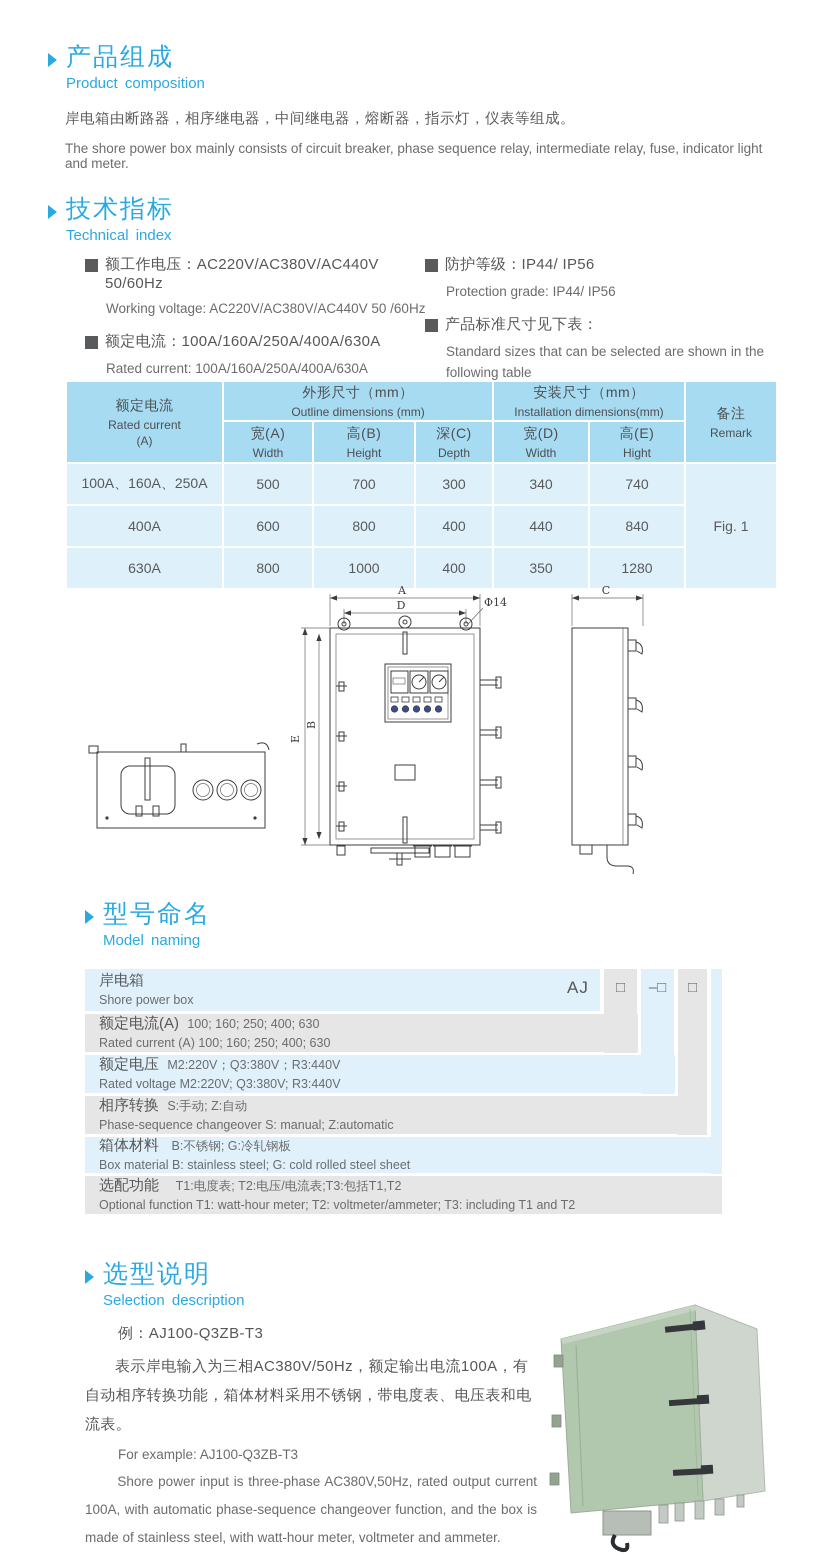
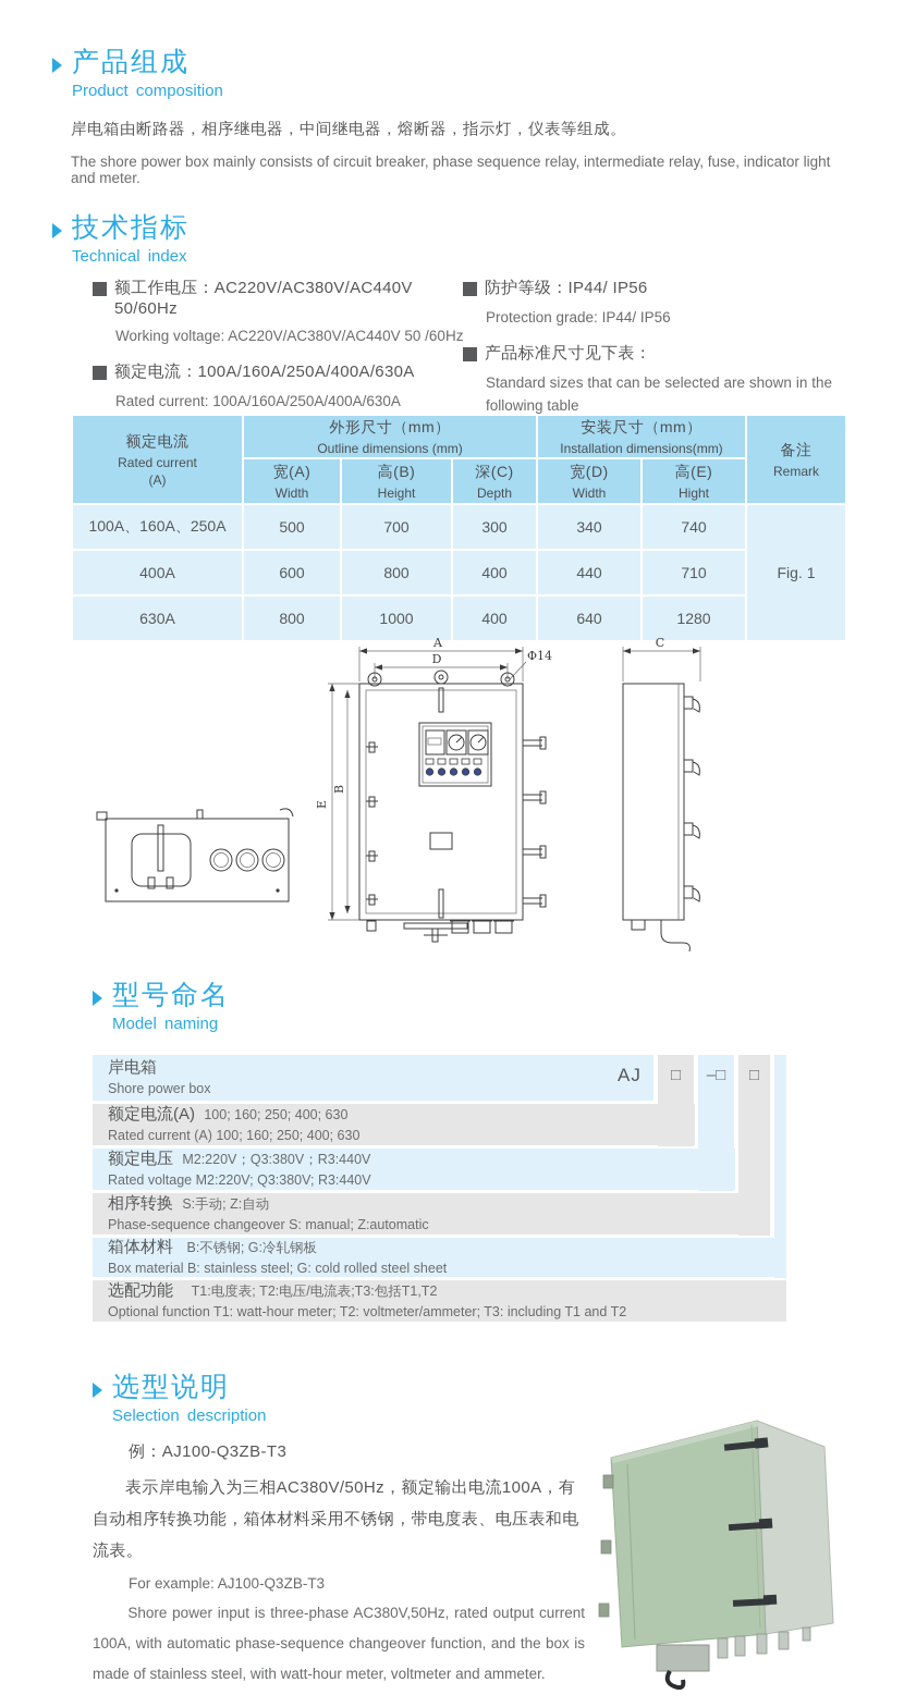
  产品组成
  Product composition
  岸电箱由断路器，相序继电器，中间继电器，熔断器，指示灯，仪表等组成。
  The shore power box mainly consists of circuit breaker, phase sequence relay, intermediate relay, fuse, indicator light and meter.
  技术指标
  Technical index
  额工作电压：AC220V/AC380V/AC440V 50/60Hz
  Working voltage: AC220V/AC380V/AC440V 50 /60Hz
  额定电流：100A/160A/250A/400A/630A
  Rated current: 100A/160A/250A/400A/630A
  防护等级：IP44/ IP56
  Protection grade: IP44/ IP56
  产品标准尺寸见下表：
  Standard sizes that can be selected are shown in the following table
  额定电流
  Rated current
  (A)
  外形尺寸（mm）
  Outline dimensions (mm)
  安装尺寸（mm）
  Installation dimensions(mm)
  备注
  Remark
  宽(A)
  Width
  高(B)
  Height
  深(C)
  Depth
  宽(D)
  Width
  高(E)
  Hight
  100A、160A、250A
  500
  700
  300
  340
  740
  Fig. 1
  400A
  600
  800
  400
  440
- 840
+ 710
  630A
  800
  1000
  400
- 350
+ 640
  1280
  A
  D
  Φ14
  C
  型号命名
  Model naming
  □
  –□
  □
  岸电箱
  Shore power box
  AJ
  额定电流(A) 100; 160; 250; 400; 630
  Rated current (A) 100; 160; 250; 400; 630
  额定电压 M2:220V；Q3:380V；R3:440V
  Rated voltage M2:220V; Q3:380V; R3:440V
  相序转换 S:手动; Z:自动
  Phase-sequence changeover S: manual; Z:automatic
  箱体材料 B:不锈钢; G:冷轧钢板
  Box material B: stainless steel; G: cold rolled steel sheet
  选配功能 T1:电度表; T2:电压/电流表;T3:包括T1,T2
  Optional function T1: watt-hour meter; T2: voltmeter/ammeter; T3: including T1 and T2
  选型说明
  Selection description
  例：AJ100-Q3ZB-T3
  表示岸电输入为三相AC380V/50Hz，额定输出电流100A，有自动相序转换功能，箱体材料采用不锈钢，带电度表、电压表和电流表。
  For example: AJ100-Q3ZB-T3
  Shore power input is three-phase AC380V,50Hz, rated output current 100A, with automatic phase-sequence changeover function, and the box is made of stainless steel, with watt-hour meter, voltmeter and ammeter.
